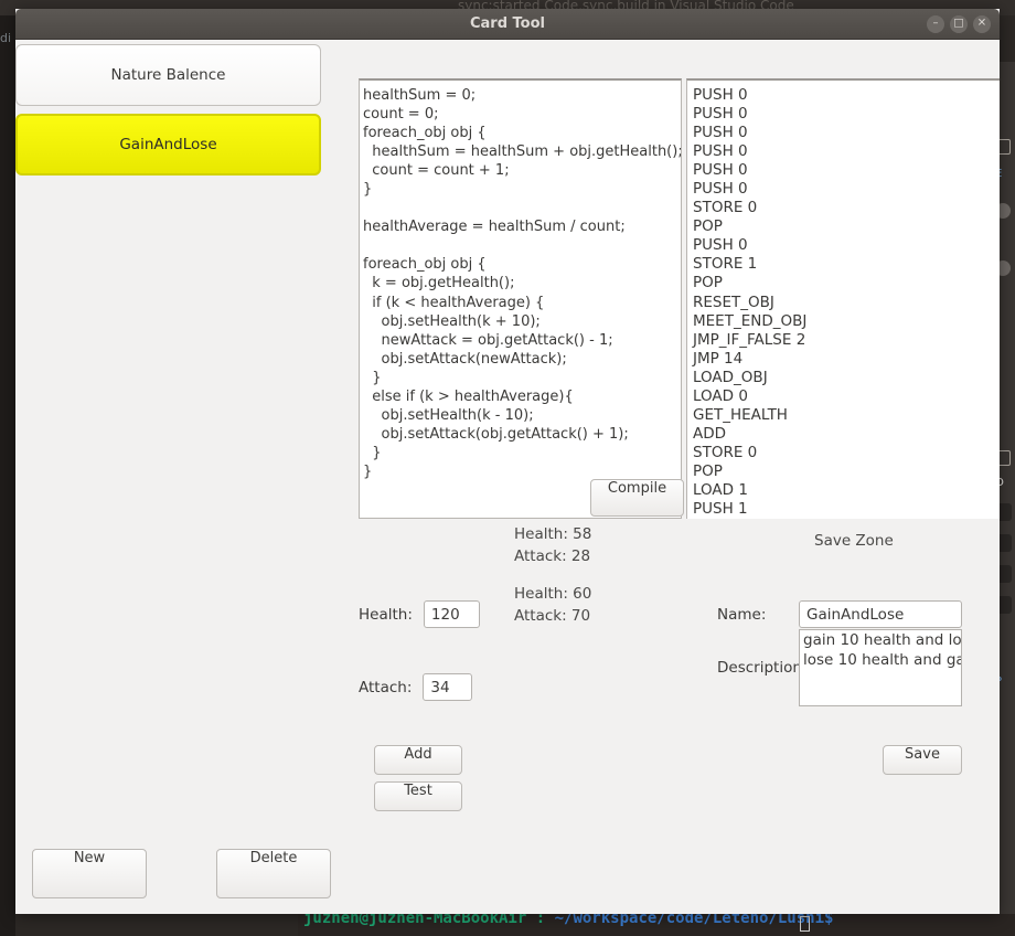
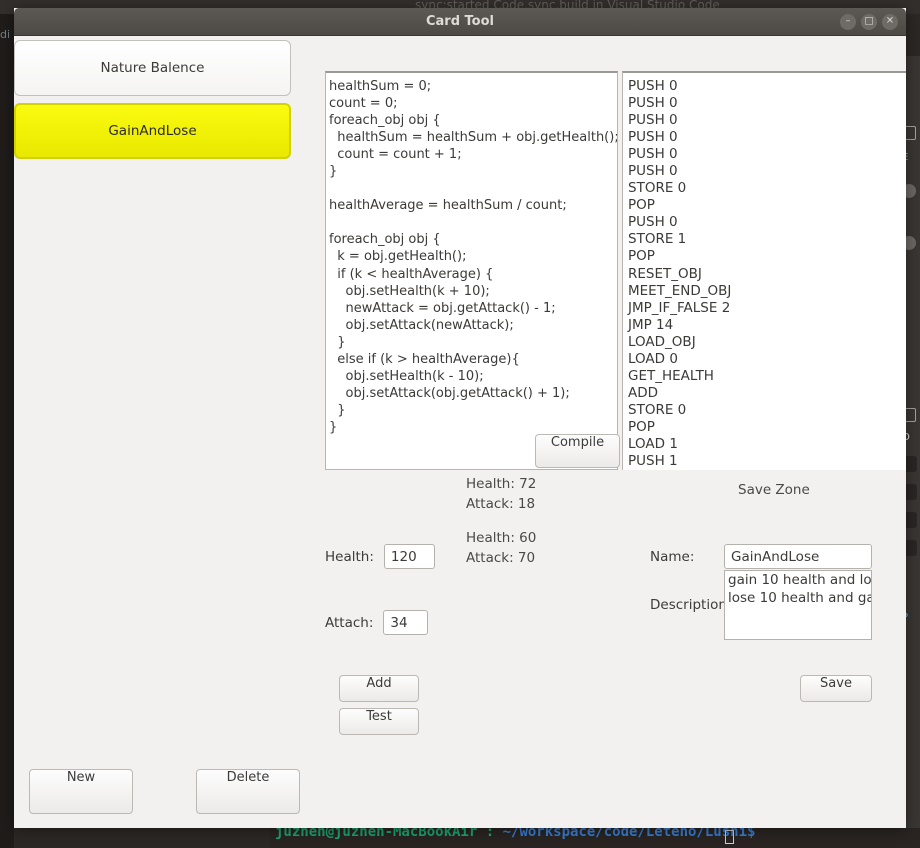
  sync:started Code,sync,build in Visual Studio Code
  di
  juzhen@juzhen-MacBookAir : ~/workspace/code/Leteno/Lushi$
  Card Tool
  –
  □
  ✕
  Nature Balence
  GainAndLose
  healthSum = 0;
  count = 0;
  foreach_obj obj {
  healthSum = healthSum + obj.getHealth();
  count = count + 1;
  }
  healthAverage = healthSum / count;
  foreach_obj obj {
  k = obj.getHealth();
  if (k < healthAverage) {
  obj.setHealth(k + 10);
  newAttack = obj.getAttack() - 1;
  obj.setAttack(newAttack);
  }
  else if (k > healthAverage){
  obj.setHealth(k - 10);
  obj.setAttack(obj.getAttack() + 1);
  }
  }
  PUSH 0
  PUSH 0
  PUSH 0
  PUSH 0
  PUSH 0
  PUSH 0
  STORE 0
  POP
  PUSH 0
  STORE 1
  POP
  RESET_OBJ
  MEET_END_OBJ
  JMP_IF_FALSE 2
  JMP 14
  LOAD_OBJ
  LOAD 0
  GET_HEALTH
  ADD
  STORE 0
  POP
  LOAD 1
  PUSH 1
  Compile
- Health: 58
+ Health: 72
- Attack: 28
+ Attack: 18
  Health: 60
  Attack: 70
  Health:
  120
  Attach:
  34
  Save Zone
  Name:
  GainAndLose
  Description
  Add
  Test
  Save
  New
  Delete
